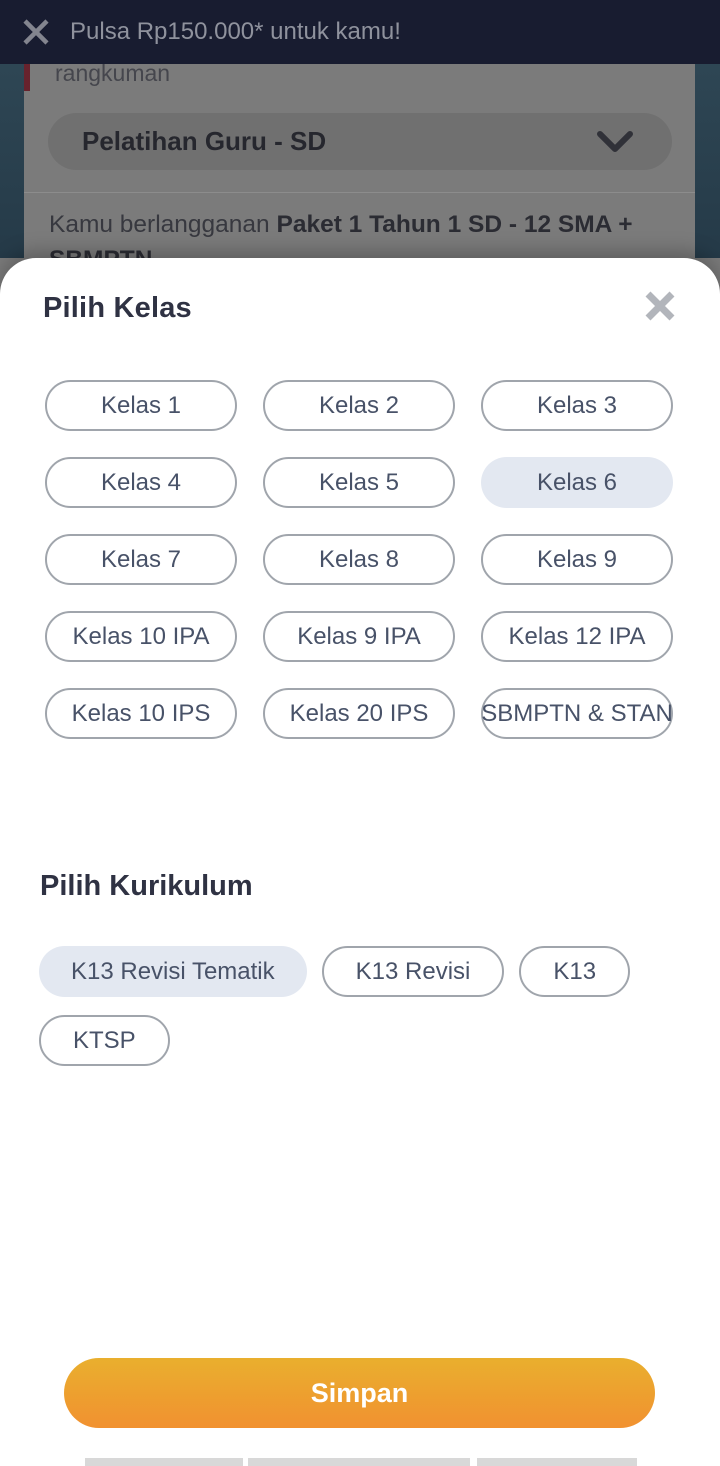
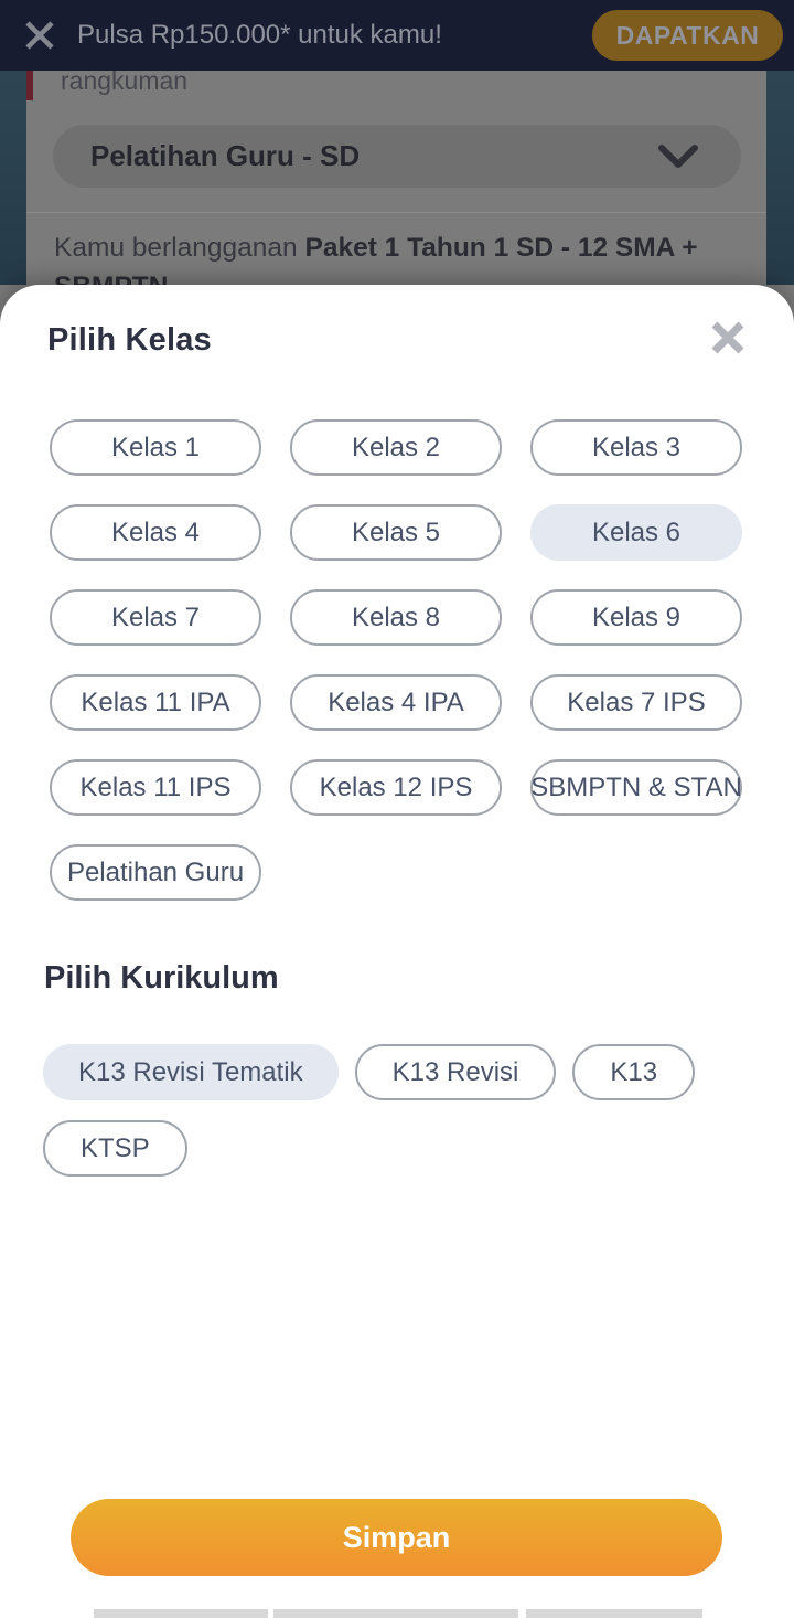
  Pulsa Rp150.000* untuk kamu!
+ DAPATKAN
  rangkuman
  Pelatihan Guru - SD
  Kamu berlangganan Paket 1 Tahun 1 SD - 12 SMA +
  Pilih Kelas
  Kelas 1
  Kelas 2
  Kelas 3
  Kelas 4
  Kelas 5
  Kelas 6
  Kelas 7
  Kelas 8
  Kelas 9
- Kelas 10 IPA
- Kelas 9 IPA
+ Kelas 11 IPA
- Kelas 12 IPA
+ Kelas 4 IPA
- Kelas 10 IPS
+ Kelas 7 IPS
- Kelas 20 IPS
+ Kelas 11 IPS
+ Kelas 12 IPS
  SBMPTN & STAN
+ Pelatihan Guru
  Pilih Kurikulum
  K13 Revisi Tematik
  K13 Revisi
  K13
  KTSP
  Simpan
